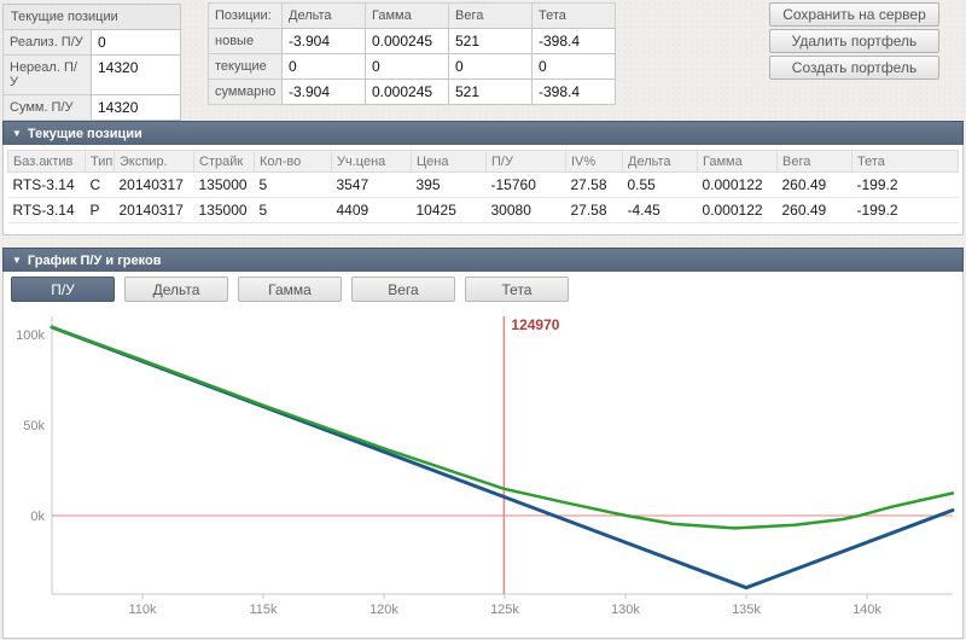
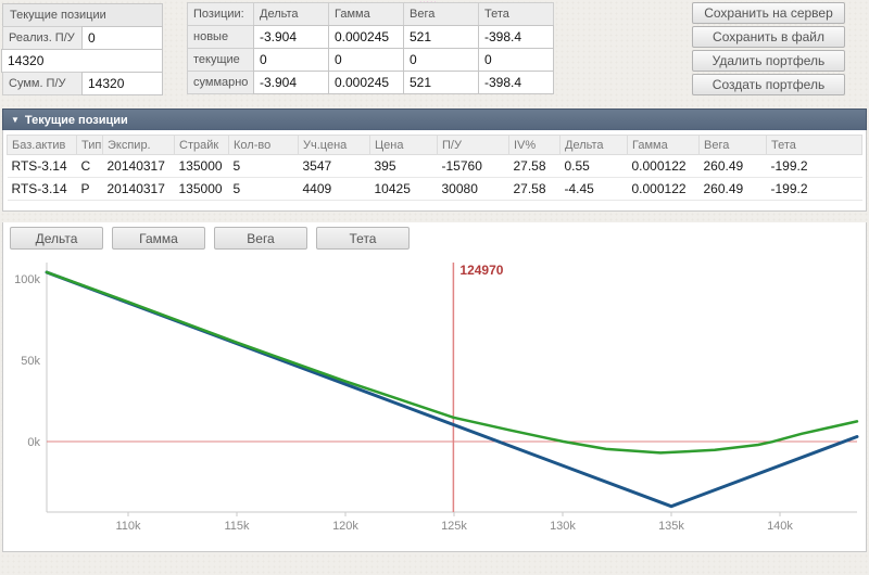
  Текущие позиции
  Реализ. П/У
  0
- Нереал. П/У
  14320
  Сумм. П/У
  14320
  Позиции:
  Дельта
  Гамма
  Вега
  Тета
  новые
  -3.904
  0.000245
  521
  -398.4
  текущие
  0
  0
  0
  0
  суммарно
  -3.904
  0.000245
  521
  -398.4
  Сохранить на сервер
+ Сохранить в файл
  Удалить портфель
  Создать портфель
  ▼ Текущие позиции
  Баз.актив	Тип	Экспир.	Страйк	Кол-во	Уч.цена	Цена	П/У	IV%	Дельта	Гамма	Вега	Тета
  RTS-3.14	C	20140317	135000	5	3547	395	-15760	27.58	0.55	0.000122	260.49	-199.2
  RTS-3.14	P	20140317	135000	5	4409	10425	30080	27.58	-4.45	0.000122	260.49	-199.2
- ▼ График П/У и греков
- П/У
  Дельта
  Гамма
  Вега
  Тета
  0k
  50k
  100k
  110k
  115k
  120k
  125k
  130k
  135k
  140k
  124970
